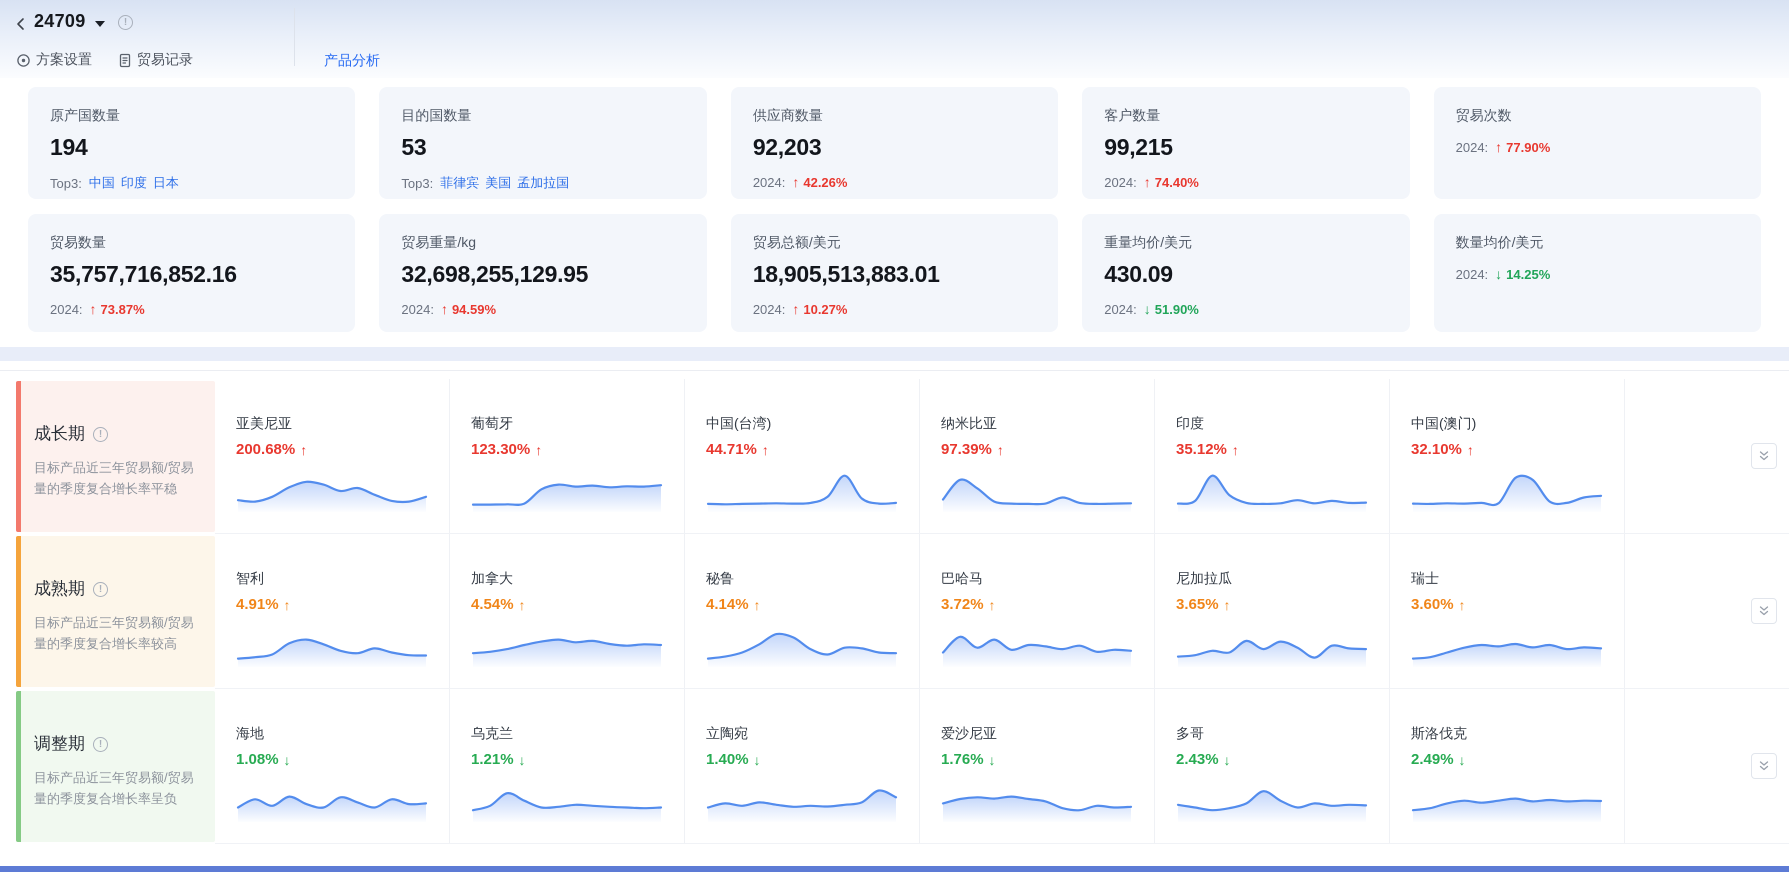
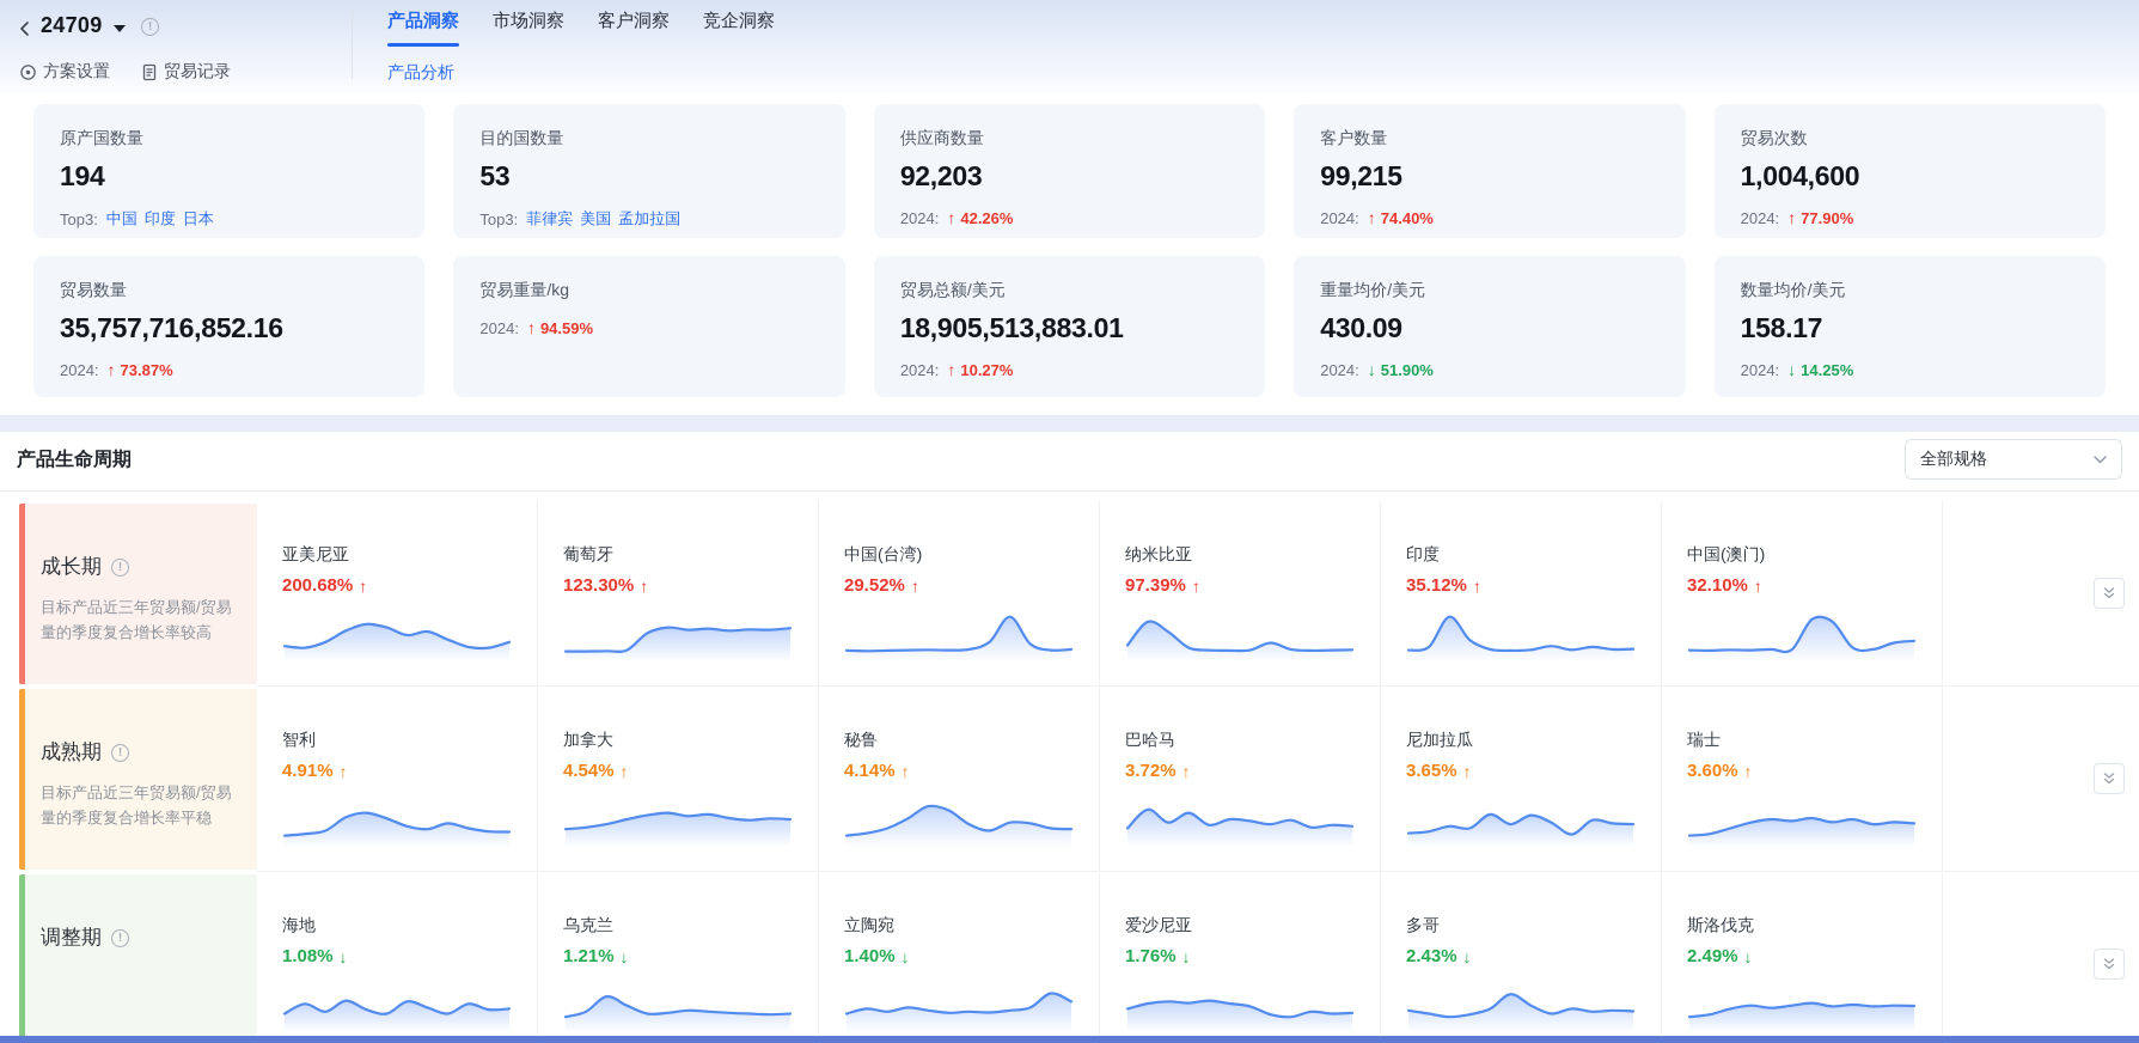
  24709
  !
+ 产品洞察
+ 市场洞察
+ 客户洞察
+ 竞企洞察
  方案设置
  贸易记录
  产品分析
  原产国数量
  194
  Top3:
  中国
  印度
  日本
  目的国数量
  53
  Top3:
  菲律宾
  美国
  孟加拉国
  供应商数量
  92,203
  2024:
  ↑
  42.26%
  客户数量
  99,215
  2024:
  ↑
  74.40%
  贸易次数
+ 1,004,600
  2024:
  ↑
  77.90%
  贸易数量
  35,757,716,852.16
  2024:
  ↑
  73.87%
  贸易重量/kg
- 32,698,255,129.95
  2024:
  ↑
  94.59%
  贸易总额/美元
  18,905,513,883.01
  2024:
  ↑
  10.27%
  重量均价/美元
  430.09
  2024:
  ↓
  51.90%
  数量均价/美元
+ 158.17
  2024:
  ↓
  14.25%
+ 产品生命周期
+ 全部规格
  成长期
  !
- 目标产品近三年贸易额/贸易量的季度复合增长率平稳
+ 目标产品近三年贸易额/贸易量的季度复合增长率较高
  亚美尼亚
  200.68%
  ↑
  葡萄牙
  123.30%
  ↑
  中国(台湾)
- 44.71%
+ 29.52%
  ↑
  纳米比亚
  97.39%
  ↑
  印度
  35.12%
  ↑
  中国(澳门)
  32.10%
  ↑
  成熟期
  !
- 目标产品近三年贸易额/贸易量的季度复合增长率较高
+ 目标产品近三年贸易额/贸易量的季度复合增长率平稳
  智利
  4.91%
  ↑
  加拿大
  4.54%
  ↑
  秘鲁
  4.14%
  ↑
  巴哈马
  3.72%
  ↑
  尼加拉瓜
  3.65%
  ↑
  瑞士
  3.60%
  ↑
  调整期
  !
- 目标产品近三年贸易额/贸易量的季度复合增长率呈负
  海地
  1.08%
  ↓
  乌克兰
  1.21%
  ↓
  立陶宛
  1.40%
  ↓
  爱沙尼亚
  1.76%
  ↓
  多哥
  2.43%
  ↓
  斯洛伐克
  2.49%
  ↓
